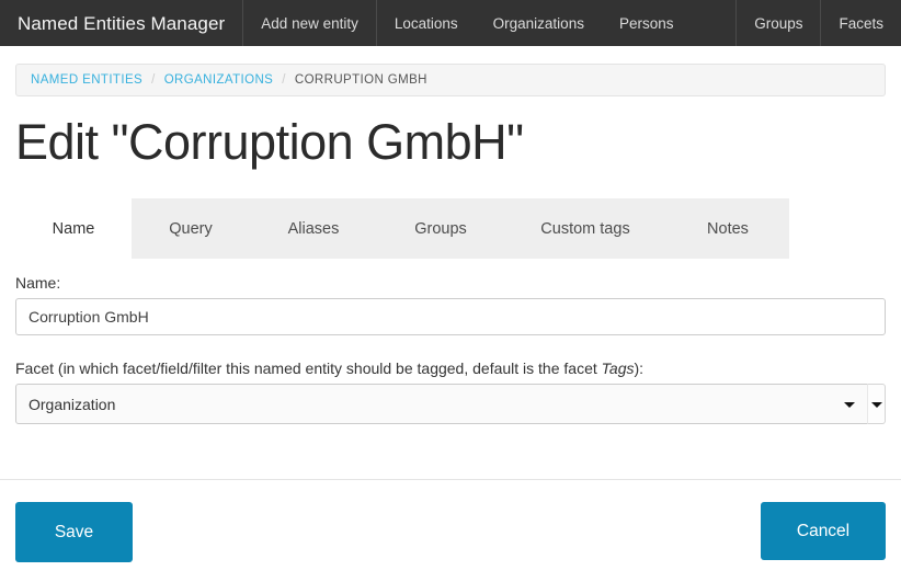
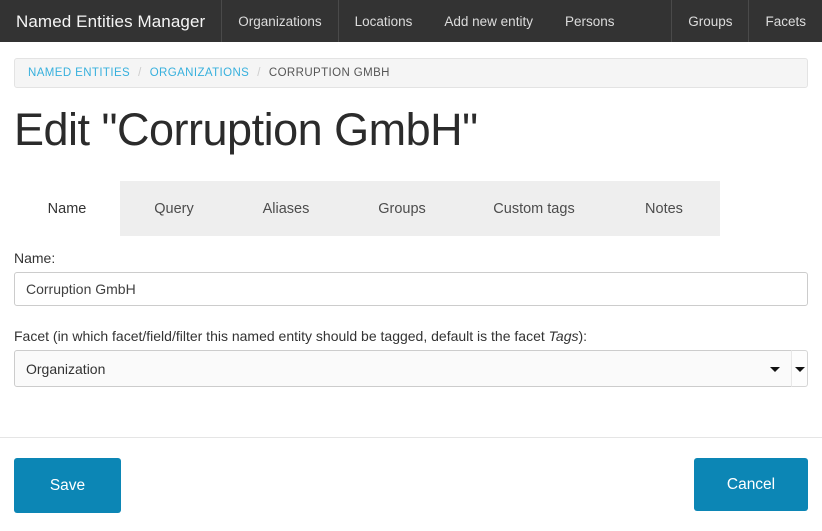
  Named Entities Manager
- Add new entity
+ Organizations
  Locations
- Organizations
+ Add new entity
  Persons
  Groups
  Facets
  NAMED ENTITIES
  /
  ORGANIZATIONS
  /
  CORRUPTION GMBH
  Edit "Corruption GmbH"
  Name
  Query
  Aliases
  Groups
  Custom tags
  Notes
  Name:
  Corruption GmbH
  Facet (in which facet/field/filter this named entity should be tagged, default is the facet Tags):
  Organization
  Save
  Cancel
